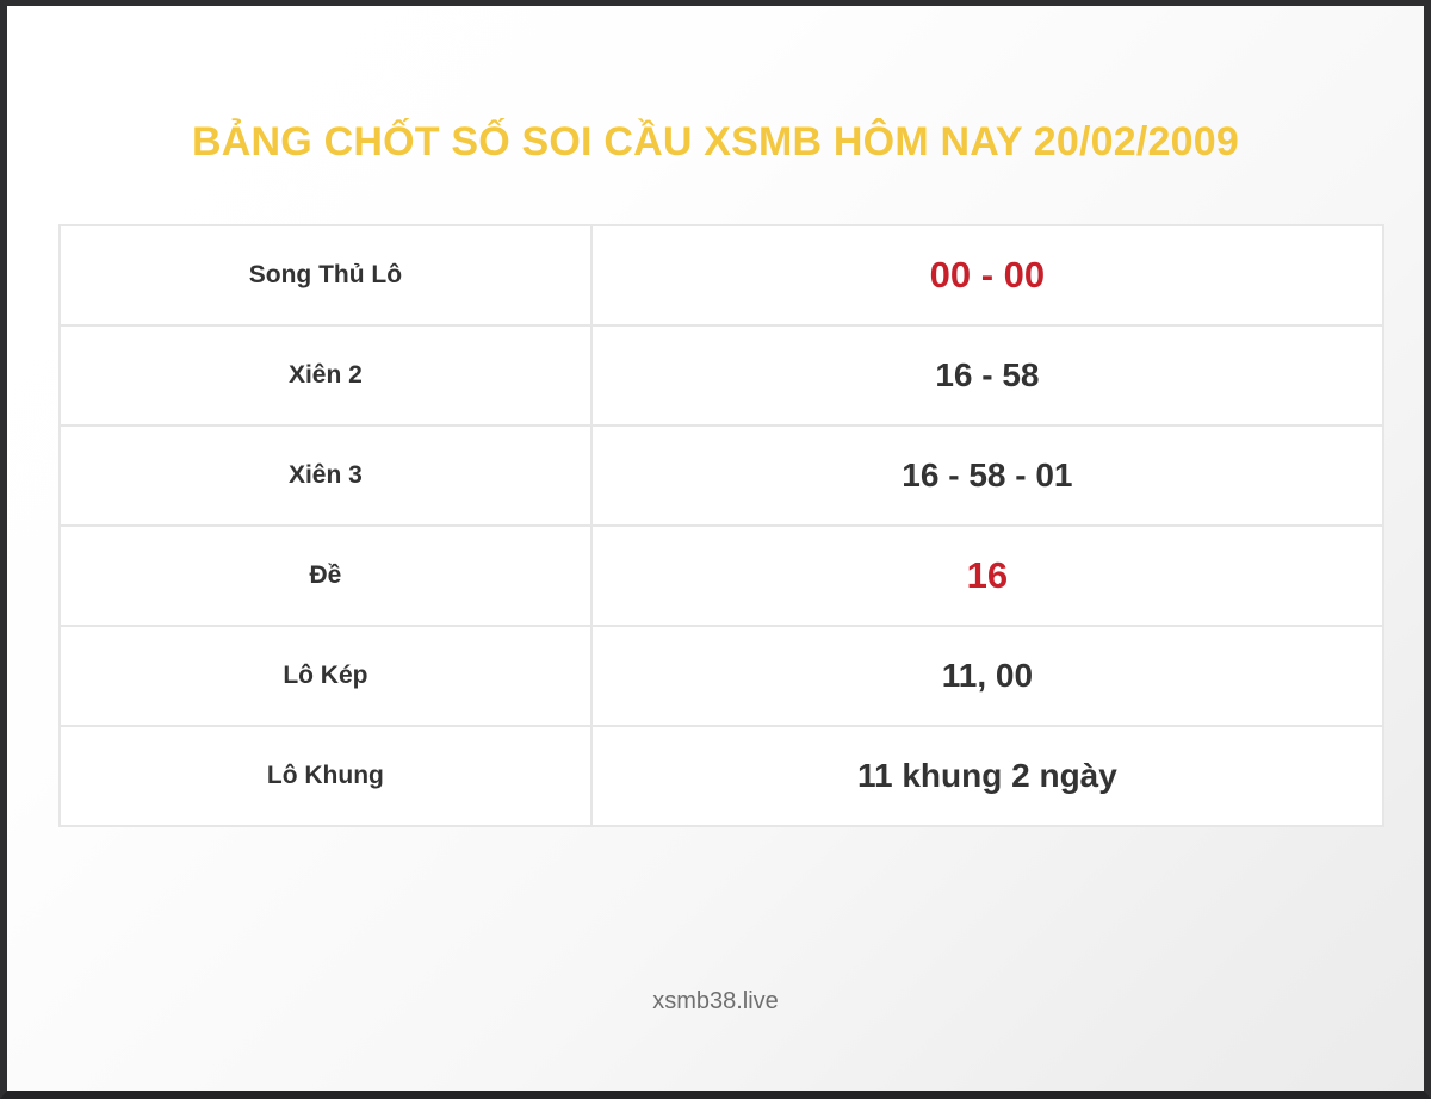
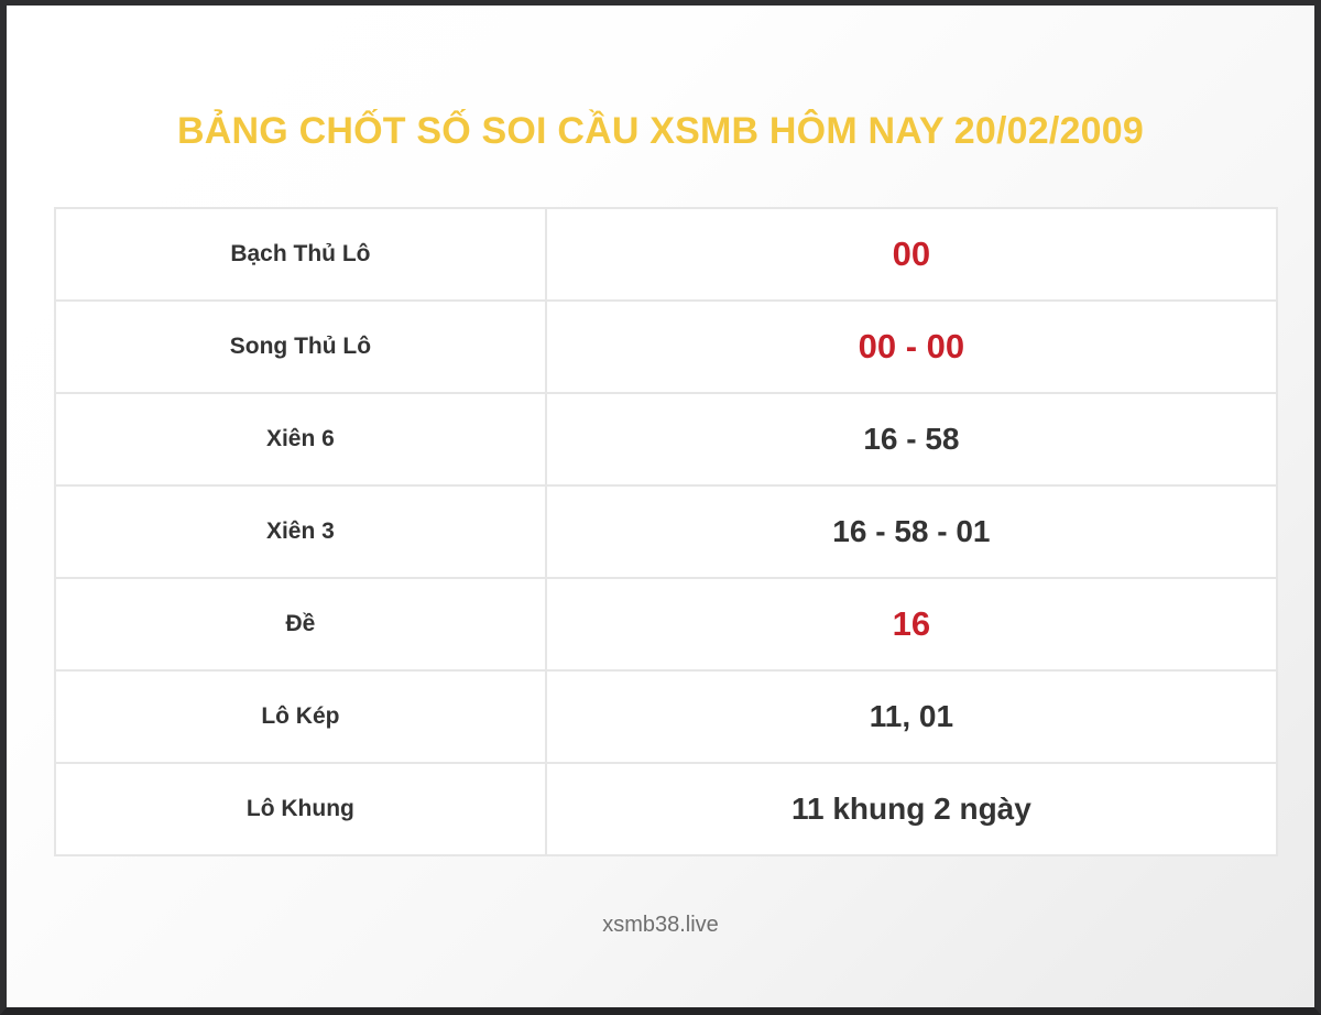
  BẢNG CHỐT SỐ SOI CẦU XSMB HÔM NAY 20/02/2009
+ Bạch Thủ Lô	00
  Song Thủ Lô	00 - 00
- Xiên 2	16 - 58
+ Xiên 6	16 - 58
  Xiên 3	16 - 58 - 01
  Đề	16
- Lô Kép	11, 00
+ Lô Kép	11, 01
  Lô Khung	11 khung 2 ngày
  xsmb38.live
